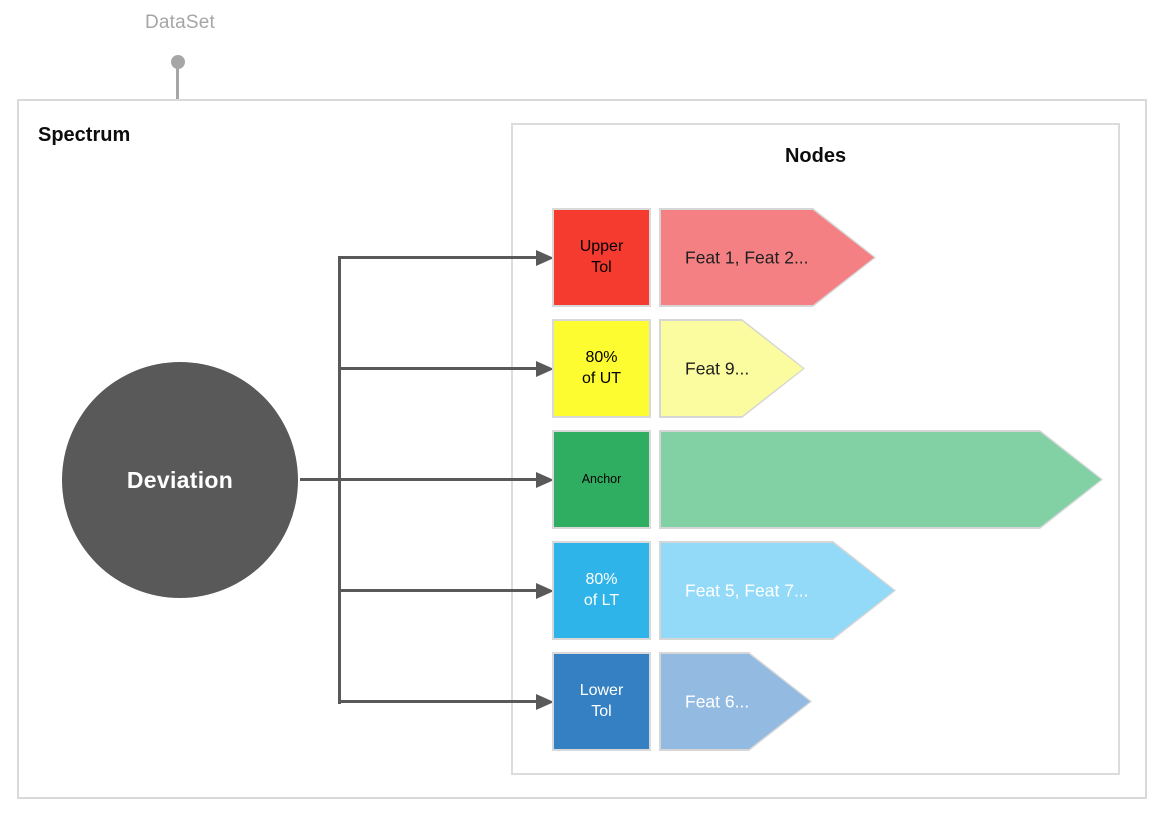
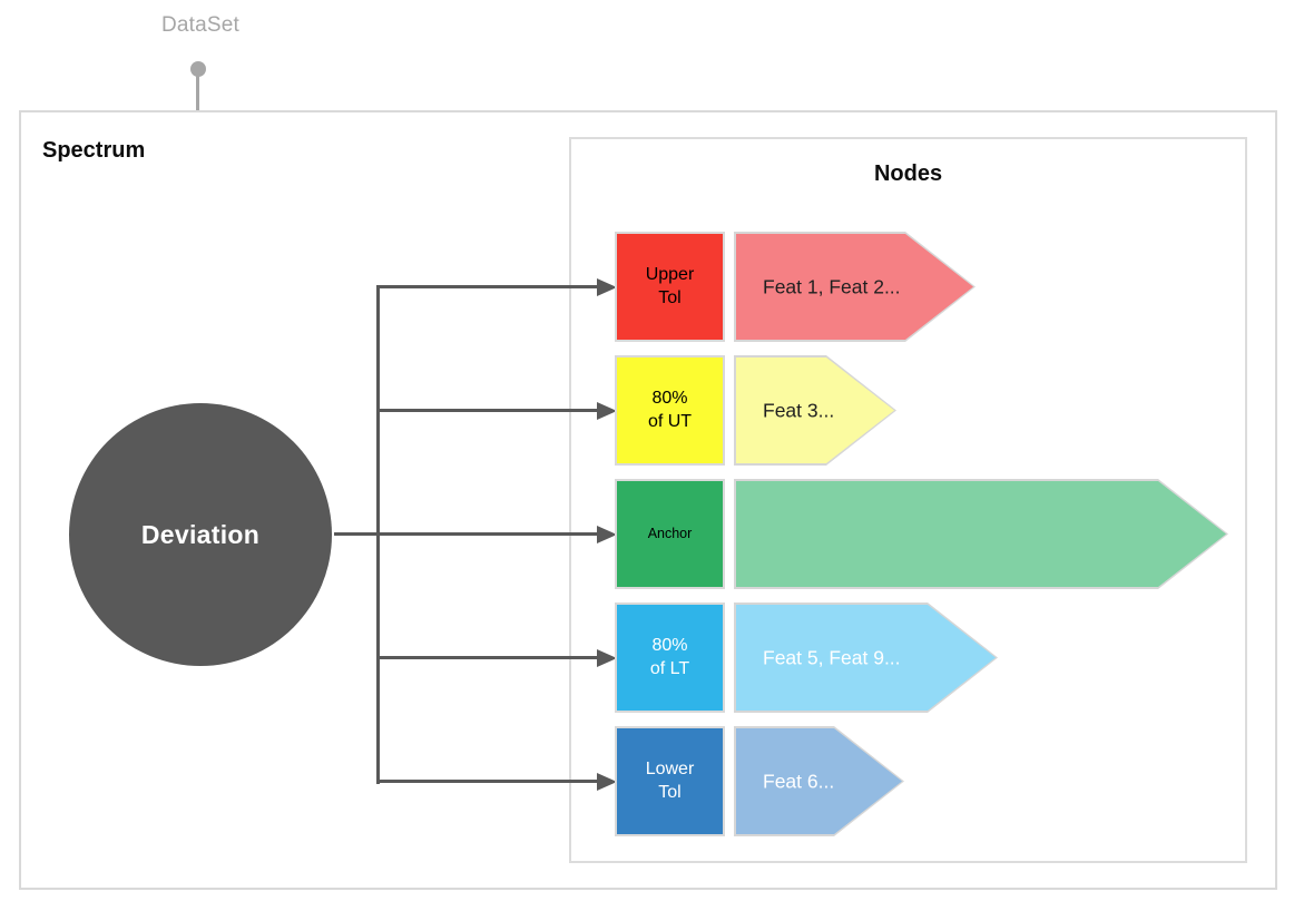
  DataSet
  Spectrum
  Nodes
  Deviation
  Upper
  Tol
  Feat 1, Feat 2...
  80%
  of UT
- Feat 9...
+ Feat 3...
  Anchor
  80%
  of LT
- Feat 5, Feat 7...
+ Feat 5, Feat 9...
  Lower
  Tol
  Feat 6...
